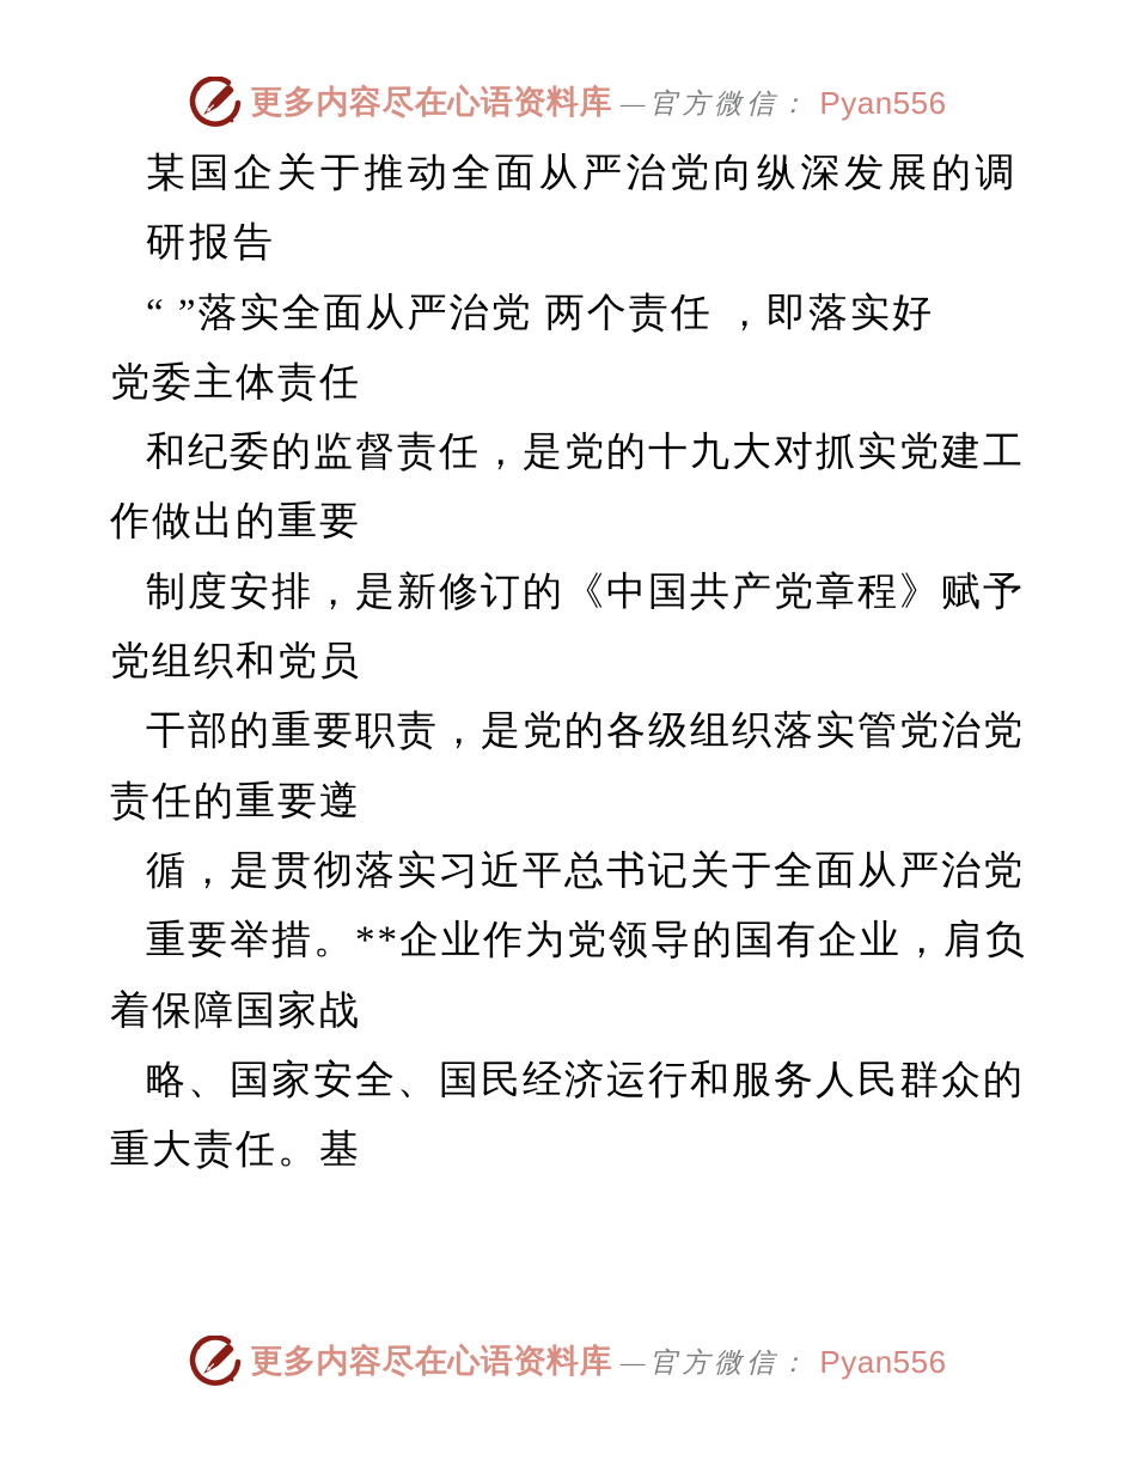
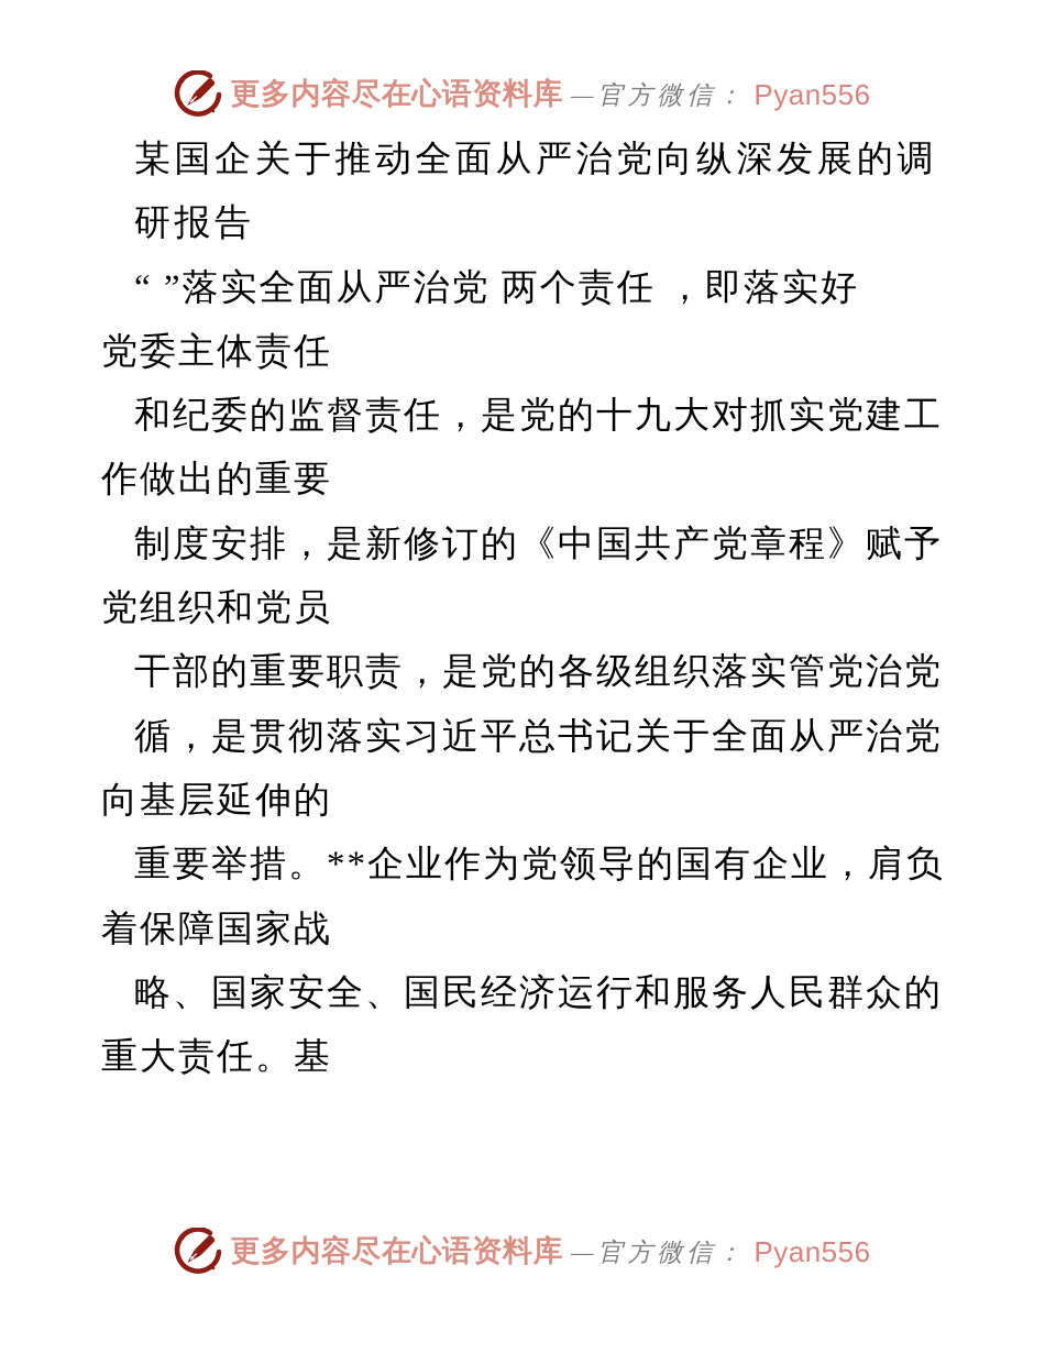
  更多内容尽在心语资料库
  —官方微信：
  Pyan556
  某国企关于推动全面从严治党向纵深发展的调
  研报告
  “ ”落实全面从严治党 两个责任 ，即落实好
  党委主体责任
  和纪委的监督责任，是党的十九大对抓实党建工
  作做出的重要
  制度安排，是新修订的《中国共产党章程》赋予
  党组织和党员
  干部的重要职责，是党的各级组织落实管党治党
- 责任的重要遵
  循，是贯彻落实习近平总书记关于全面从严治党
+ 向基层延伸的
  重要举措。**企业作为党领导的国有企业，肩负
  着保障国家战
  略、国家安全、国民经济运行和服务人民群众的
  重大责任。基
  更多内容尽在心语资料库
  —官方微信：
  Pyan556
